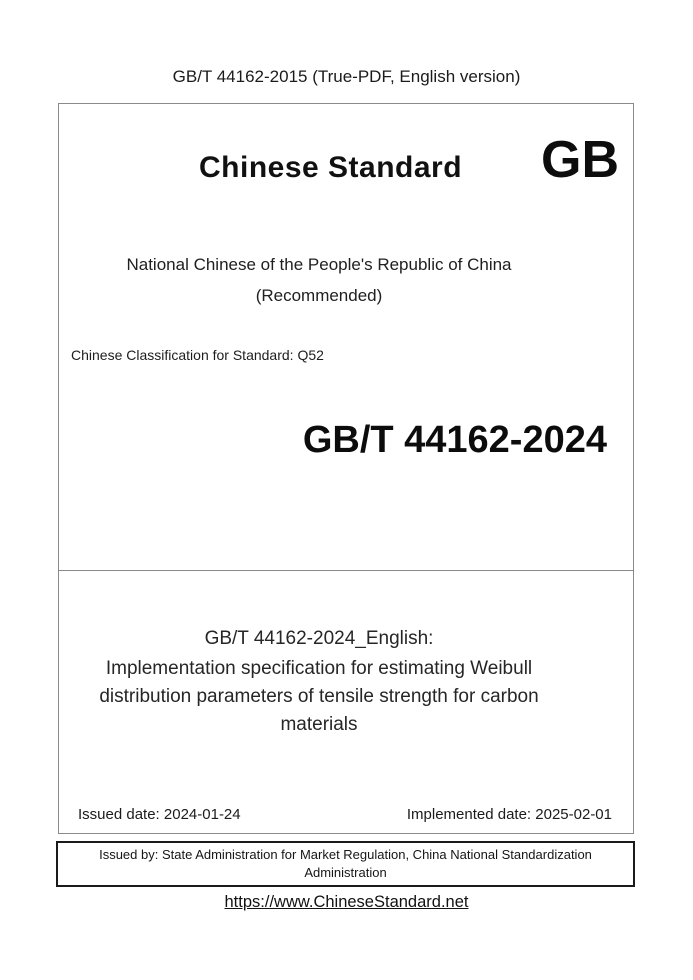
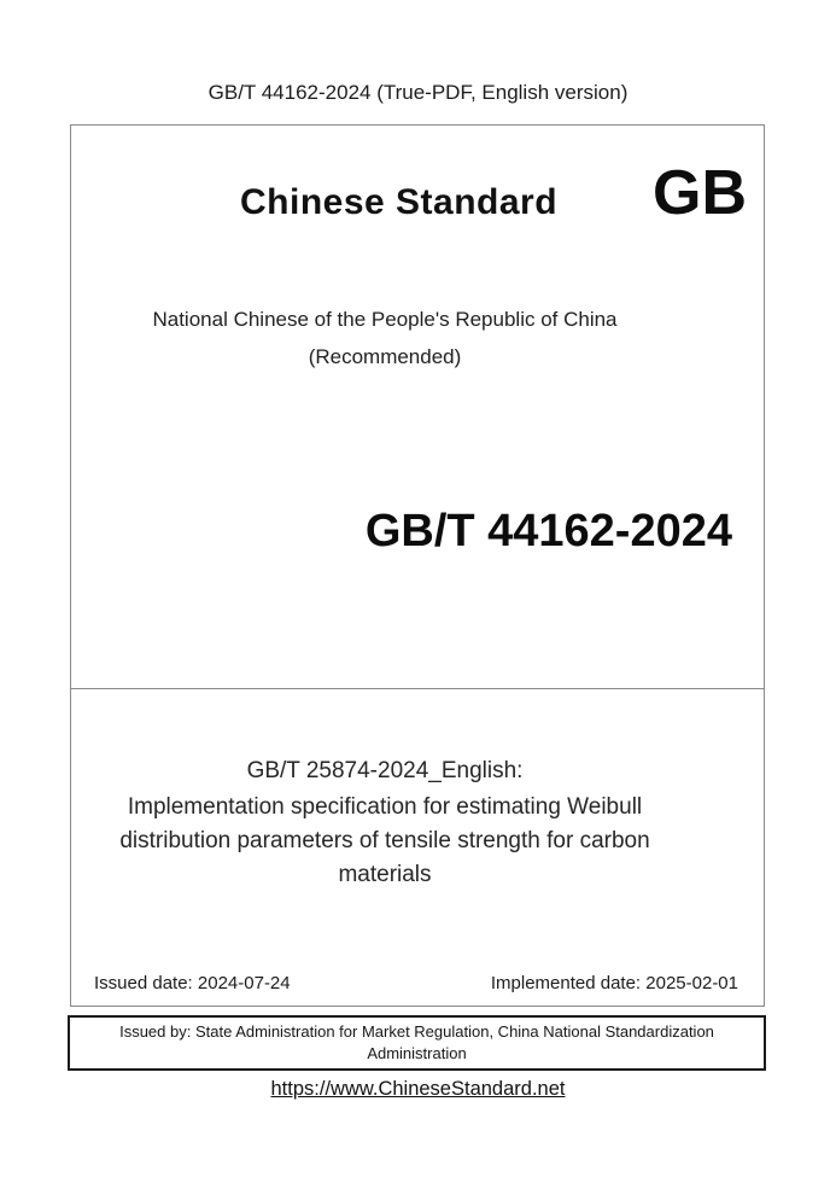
- GB/T 44162-2015 (True-PDF, English version)
+ GB/T 44162-2024 (True-PDF, English version)
  Chinese Standard
  GB
  National Chinese of the People's Republic of China
  (Recommended)
- Chinese Classification for Standard: Q52
  GB/T 44162-2024
- GB/T 44162-2024_English:
+ GB/T 25874-2024_English:
  Implementation specification for estimating Weibull
  distribution parameters of tensile strength for carbon
  materials
- Issued date: 2024-01-24
+ Issued date: 2024-07-24
  Implemented date: 2025-02-01
  Issued by: State Administration for Market Regulation, China National Standardization
  Administration
  https://www.ChineseStandard.net
